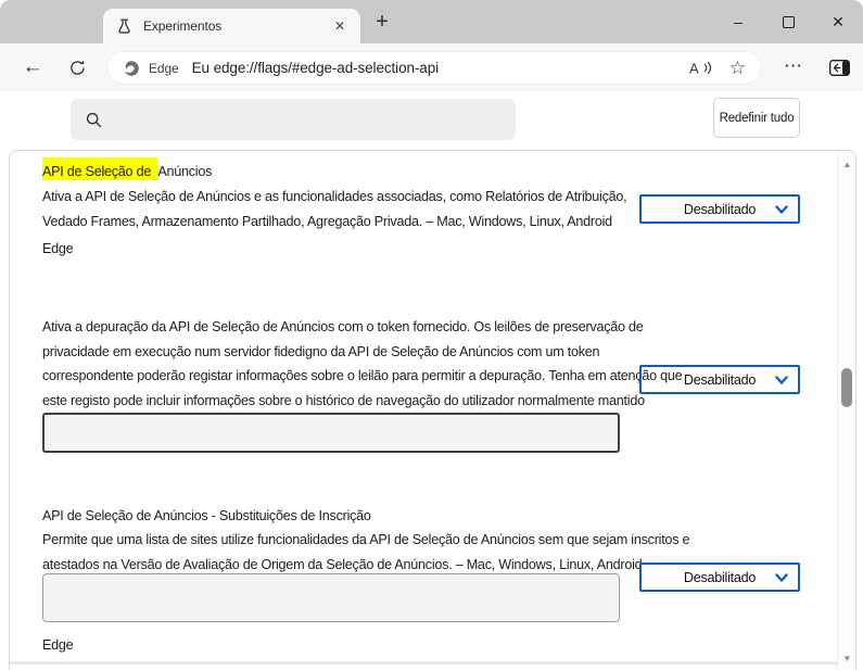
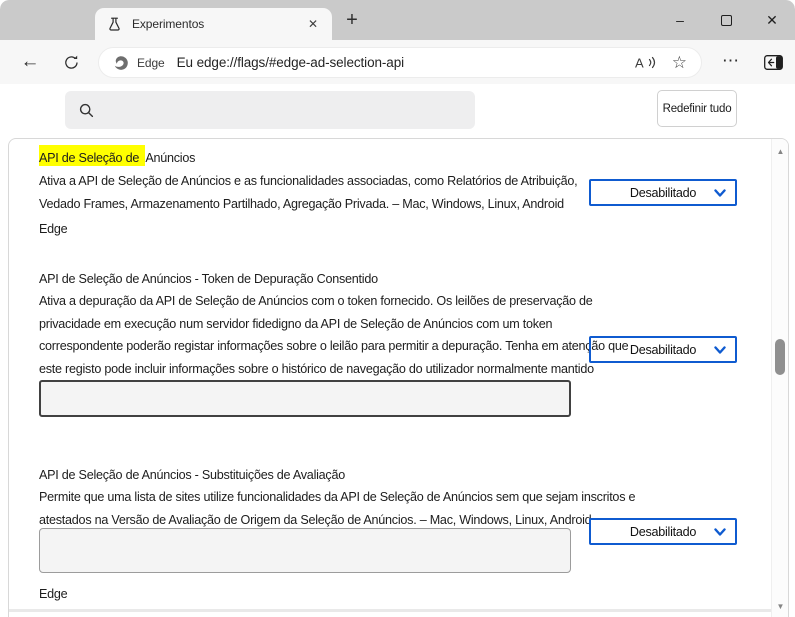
  Experimentos
  ✕
  +
  –
  ✕
  ←
  Edge
  Eu edge://flags/#edge-ad-selection-api
  A
  ☆
  ⋯
  Redefinir tudo
  API de Seleção de Anúncios
  Ativa a API de Seleção de Anúncios e as funcionalidades associadas, como Relatórios de Atribuição, Vedado Frames, Armazenamento Partilhado, Agregação Privada. – Mac, Windows, Linux, Android
  Edge
  Desabilitado
+ API de Seleção de Anúncios - Token de Depuração Consentido
  Ativa a depuração da API de Seleção de Anúncios com o token fornecido. Os leilões de preservação de privacidade em execução num servidor fidedigno da API de Seleção de Anúncios com um token correspondente poderão registar informações sobre o leilão para permitir a depuração. Tenha em atenção que este registo pode incluir informações sobre o histórico de navegação do utilizador normalmente mantido
  Desabilitado
- API de Seleção de Anúncios - Substituições de Inscrição
+ API de Seleção de Anúncios - Substituições de Avaliação
  Permite que uma lista de sites utilize funcionalidades da API de Seleção de Anúncios sem que sejam inscritos e atestados na Versão de Avaliação de Origem da Seleção de Anúncios. – Mac, Windows, Linux, Android
  Desabilitado
  Edge
  ▲
  ▼
